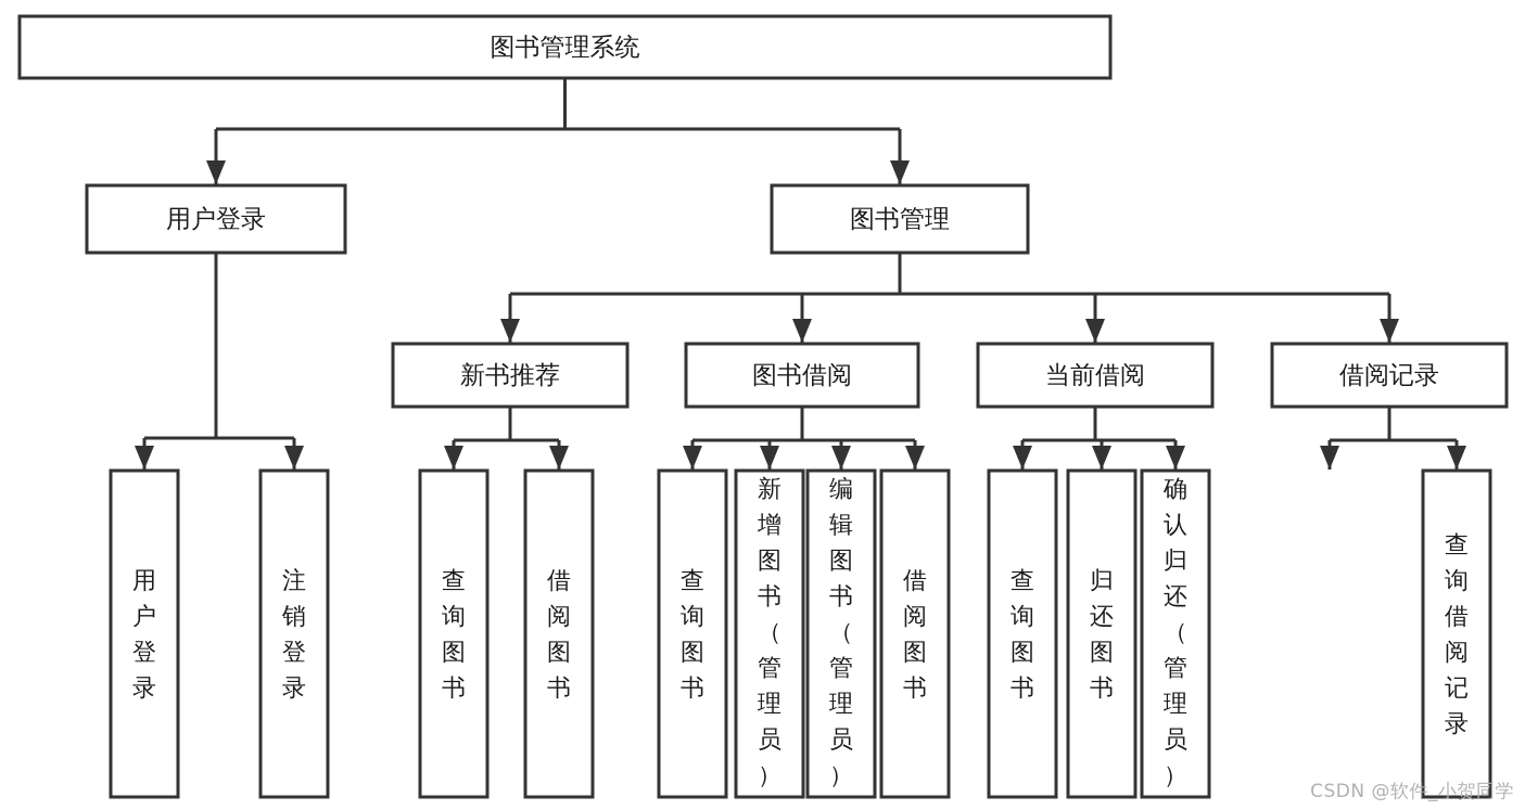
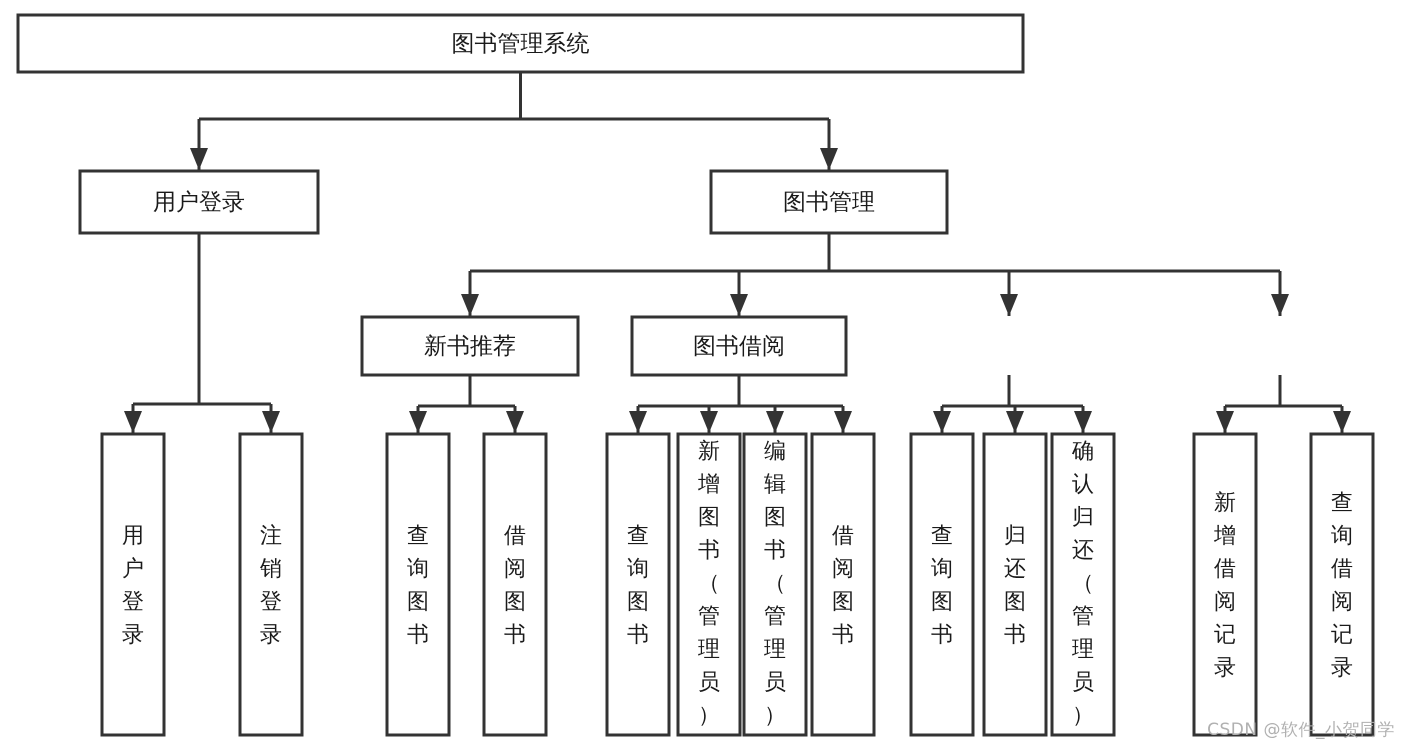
  图书管理系统
  用户登录
  图书管理
  新书推荐
  图书借阅
- 当前借阅
- 借阅记录
  用户登录
  注销登录
  查询图书
  借阅图书
  查询图书
  新增图书（管理员）
  编辑图书（管理员）
  借阅图书
  查询图书
  归还图书
  确认归还（管理员）
+ 新增借阅记录
  查询借阅记录
  CSDN @软件_小贺同学
